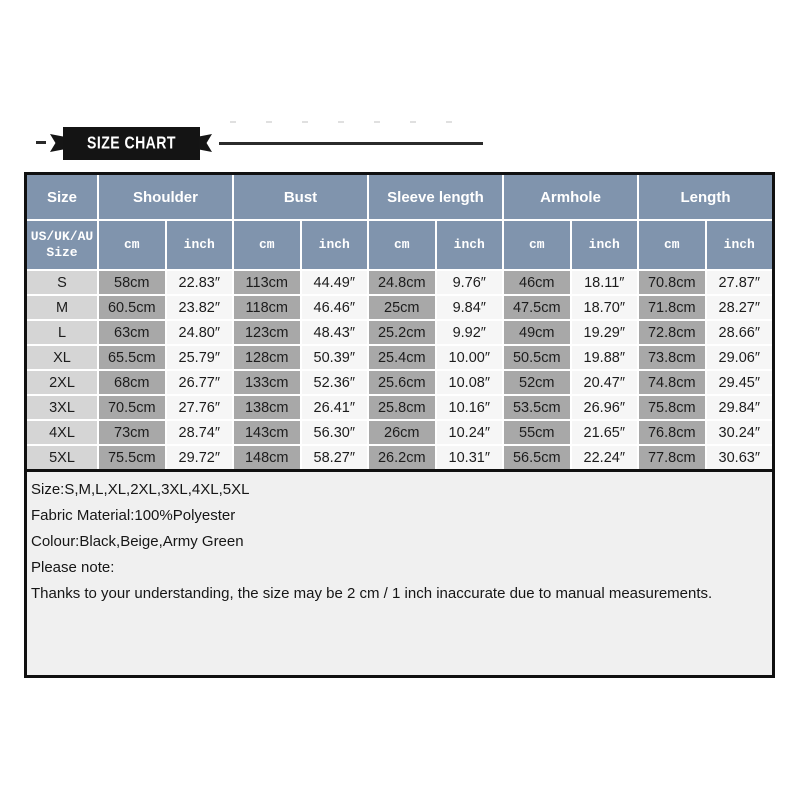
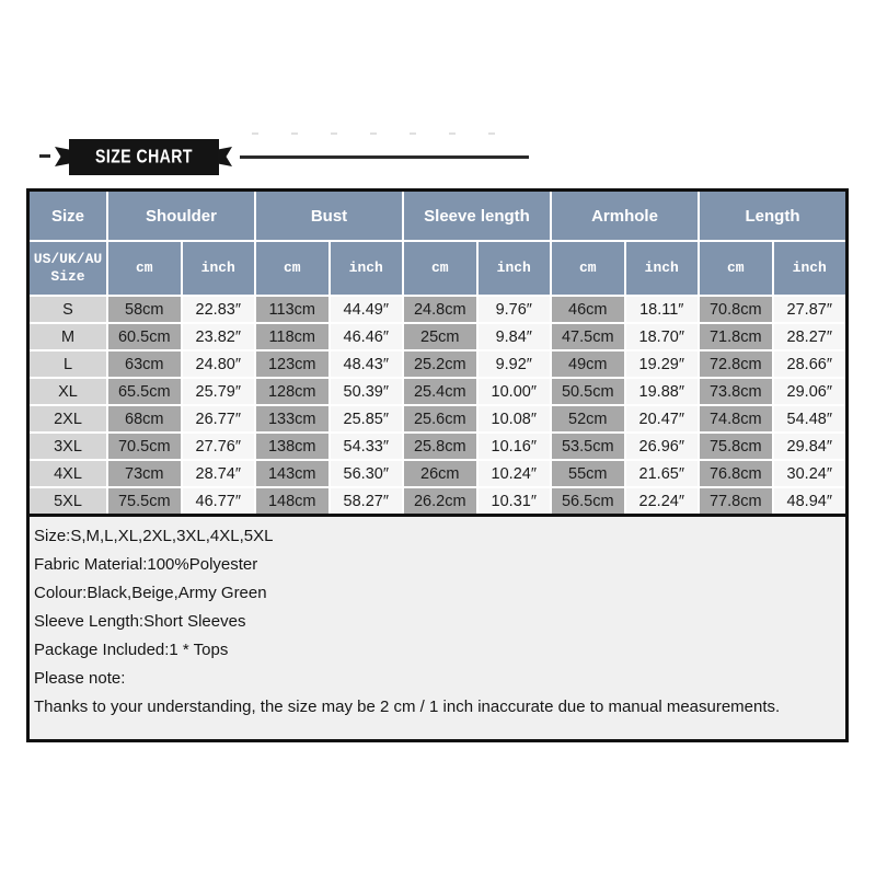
  SIZE CHART
  Size
  Shoulder
  Bust
  Sleeve length
  Armhole
  Length
  US/UK/AU Size
  cm
  inch
  cm
  inch
  cm
  inch
  cm
  inch
  cm
  inch
  S
  58cm
  22.83″
  113cm
  44.49″
  24.8cm
  9.76″
  46cm
  18.11″
  70.8cm
  27.87″
  M
  60.5cm
  23.82″
  118cm
  46.46″
  25cm
  9.84″
  47.5cm
  18.70″
  71.8cm
  28.27″
  L
  63cm
  24.80″
  123cm
  48.43″
  25.2cm
  9.92″
  49cm
  19.29″
  72.8cm
  28.66″
  XL
  65.5cm
  25.79″
  128cm
  50.39″
  25.4cm
  10.00″
  50.5cm
  19.88″
  73.8cm
  29.06″
  2XL
  68cm
  26.77″
  133cm
- 52.36″
+ 25.85″
  25.6cm
  10.08″
  52cm
  20.47″
  74.8cm
- 29.45″
+ 54.48″
  3XL
  70.5cm
  27.76″
  138cm
- 26.41″
+ 54.33″
  25.8cm
  10.16″
  53.5cm
  26.96″
  75.8cm
  29.84″
  4XL
  73cm
  28.74″
  143cm
  56.30″
  26cm
  10.24″
  55cm
  21.65″
  76.8cm
  30.24″
  5XL
  75.5cm
- 29.72″
+ 46.77″
  148cm
  58.27″
  26.2cm
  10.31″
  56.5cm
  22.24″
  77.8cm
- 30.63″
+ 48.94″
  Size:S,M,L,XL,2XL,3XL,4XL,5XL
  Fabric Material:100%Polyester
  Colour:Black,Beige,Army Green
+ Sleeve Length:Short Sleeves
+ Package Included:1 * Tops
  Please note:
  Thanks to your understanding, the size may be 2 cm / 1 inch inaccurate due to manual measurements.
